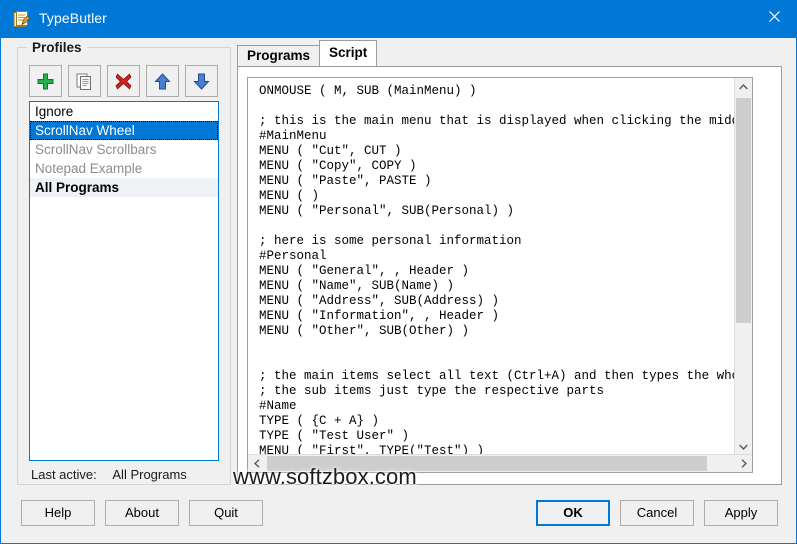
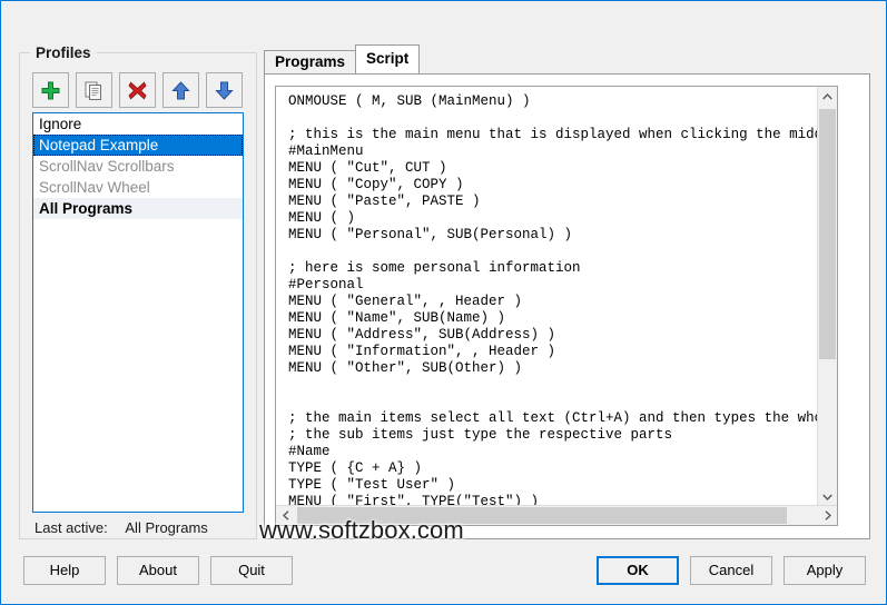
- TypeButler
  Profiles
  Ignore
- ScrollNav Wheel
+ Notepad Example
  ScrollNav Scrollbars
- Notepad Example
+ ScrollNav Wheel
  All Programs
  Last active: All Programs
  Programs
  Script
  ONMOUSE ( M, SUB (MainMenu) )
  ; this is the main menu that is displayed when clicking the mid
  #MainMenu
  MENU ( "Cut", CUT )
  MENU ( "Copy", COPY )
  MENU ( "Paste", PASTE )
  MENU ( )
  MENU ( "Personal", SUB(Personal) )
  ; here is some personal information
  #Personal
  MENU ( "General", , Header )
  MENU ( "Name", SUB(Name) )
  MENU ( "Address", SUB(Address) )
  MENU ( "Information", , Header )
  MENU ( "Other", SUB(Other) )
  ; the main items select all text (Ctrl+A) and then types the wh
  ; the sub items just type the respective parts
  #Name
  TYPE ( {C + A} )
  TYPE ( "Test User" )
  MENU ( "First", TYPE("Test") )
  Help
  About
  Quit
  OK
  Cancel
  Apply
  www.softzbox.com
